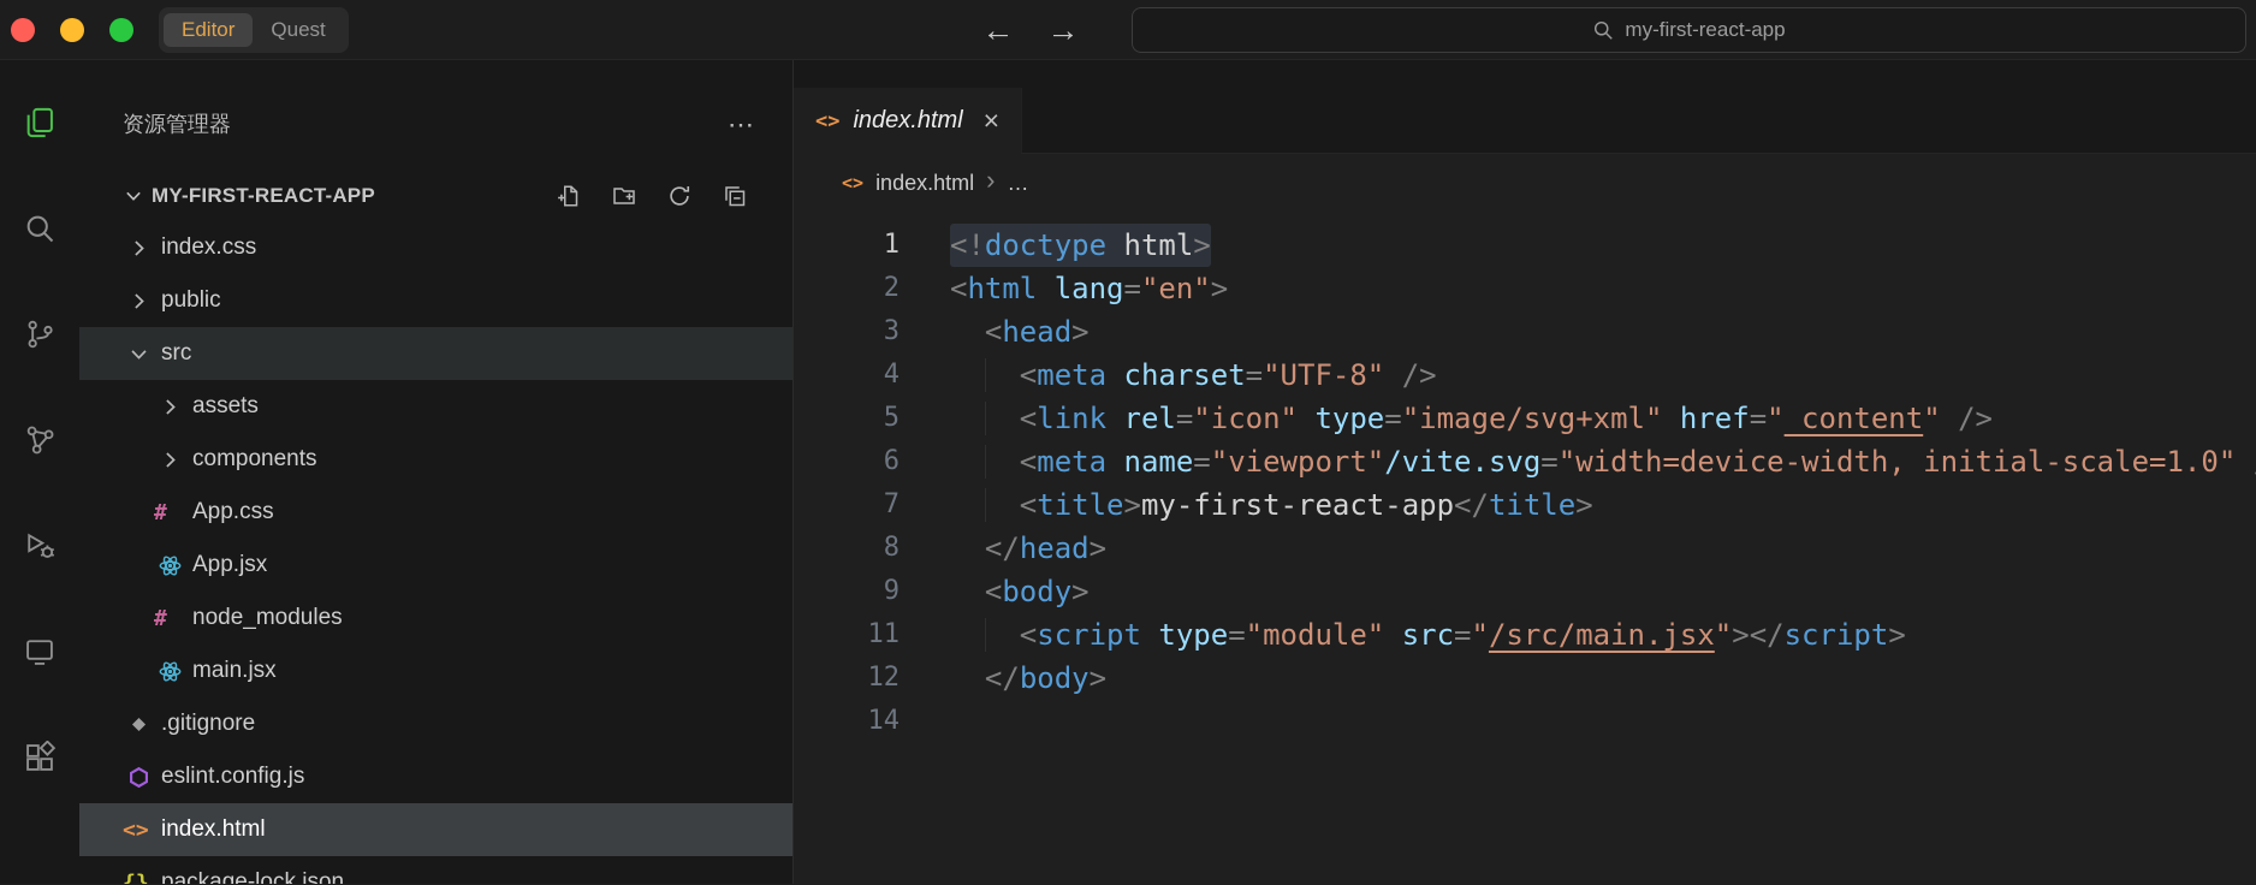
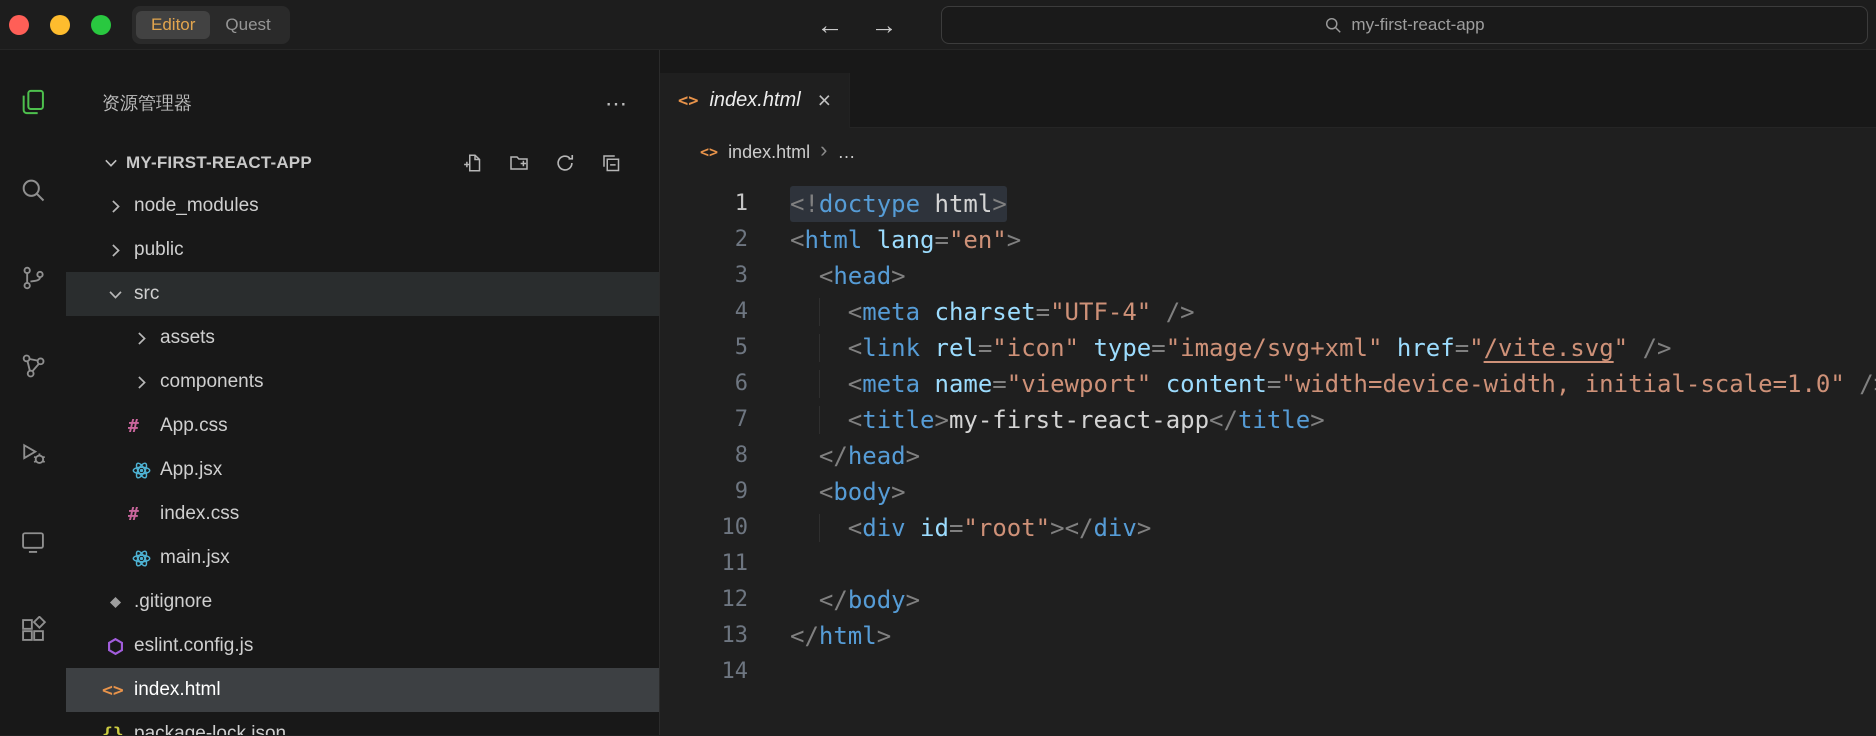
  Editor
  Quest
  ←
  →
  my-first-react-app
  资源管理器
  ⋯
  MY-FIRST-REACT-APP
- index.css
+ node_modules
  public
  src
  assets
  components
  #
  App.css
  App.jsx
  #
- node_modules
+ index.css
  main.jsx
  .gitignore
  eslint.config.js
  <>
  index.html
  {}
  package-lock.json
  <>
  index.html
  ×
  <>
  index.html
  ›
  …
  1
  <!doctype html>
  2
  <html lang="en">
  3
  <head>
  4
- <meta charset="UTF-8" />
+ <meta charset="UTF-4" />
  5
- <link rel="icon" type="image/svg+xml" href=" content" />
+ <link rel="icon" type="image/svg+xml" href="/vite.svg" />
  6
- <meta name="viewport"/vite.svg="width=device-width, initial-scale=1.0"
+ <meta name="viewport" content="width=device-width, initial-scale=1.0" /
  7
  <title>my-first-react-app</title>
  8
  </head>
  9
  <body>
+ 10
+ <div id="root"></div>
  11
- <script type="module" src="/src/main.jsx"></script>
  12
  </body>
+ 13
+ </html>
  14
